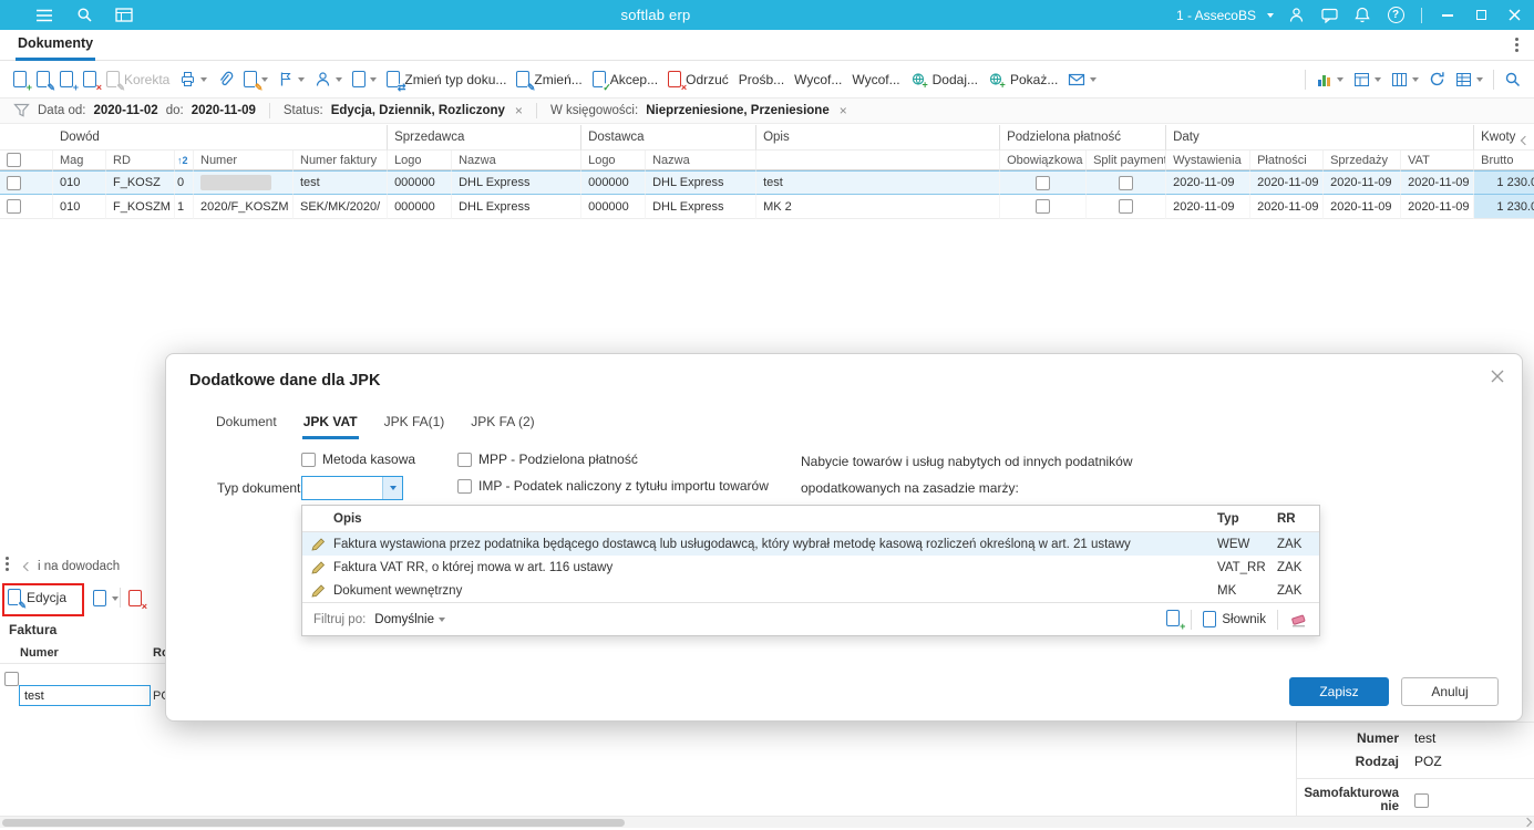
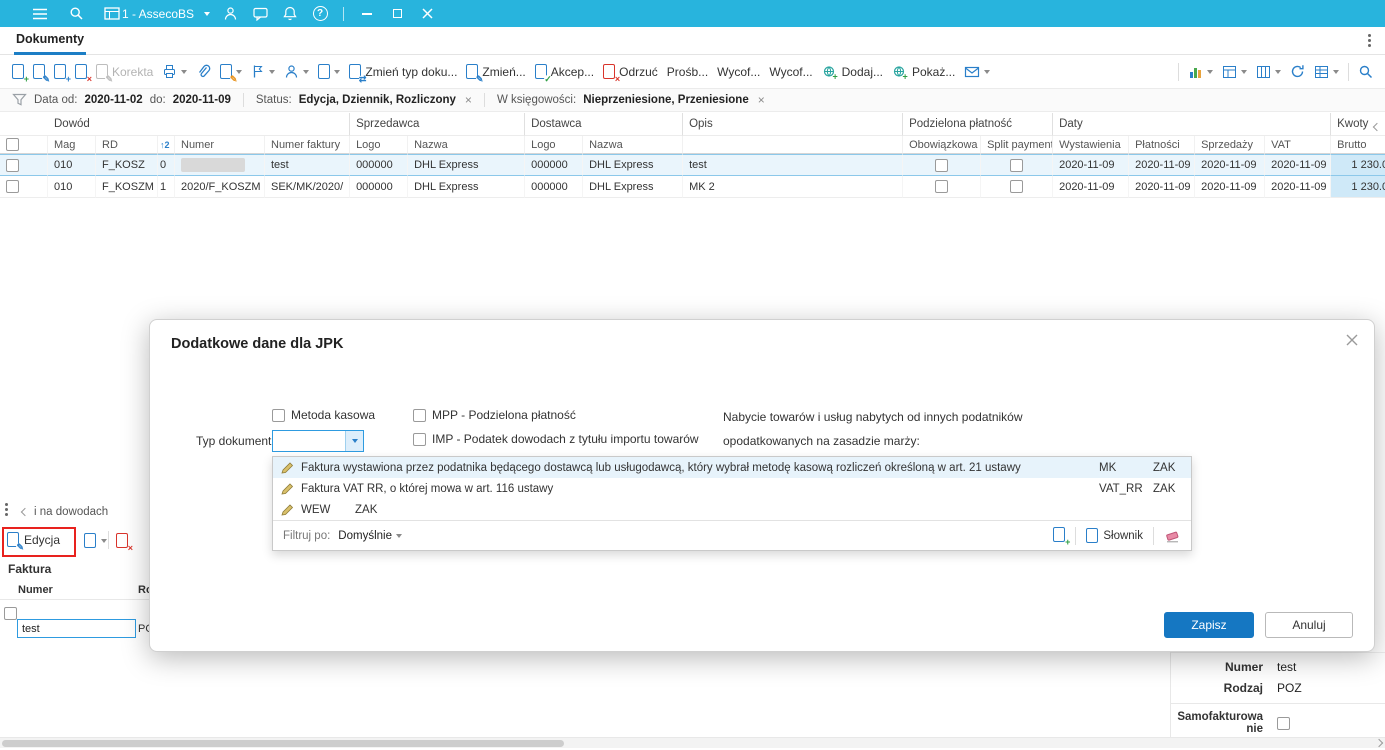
- softlab erp
  1 - AssecoBS
  Dokumenty
  +
  ✎
  +
  ×
  ✎
  Korekta
  ✎
  ⇄
  Zmień typ doku...
  ✎
  Zmień...
  ✓
  Akcep...
  ×
  Odrzuć
  Prośb...
  Wycof...
  Wycof...
  +
  Dodaj...
  +
  Pokaż...
  Data od:
  2020-11-02
  do:
  2020-11-09
  Status:
  Edycja, Dziennik, Rozliczony
  W księgowości:
  Nieprzeniesione, Przeniesione
  	Dowód	Sprzedawca	Dostawca	Opis	Podzielona płatność	Daty	Kwoty
  	Mag	RD	↑2	Numer	Numer faktury	Logo	Nazwa	Logo	Nazwa		Obowiązkowa	Split payment	Wystawienia	Płatności	Sprzedaży	VAT	Brutto
  	010	F_KOSZ	0		test	000000	DHL Express	000000	DHL Express	test			2020-11-09	2020-11-09	2020-11-09	2020-11-09	1 230.
  	010	F_KOSZM	1	2020/F_KOSZM	SEK/MK/2020/	000000	DHL Express	000000	DHL Express	MK 2			2020-11-09	2020-11-09	2020-11-09	2020-11-09	1 230.
  i na dowodach
  ✎
  Edycja
  ×
  Faktura
  Numer
  test
  Numer
  test
  Rodzaj
  POZ
  Samofakturowanie
  Dodatkowe dane dla JPK
- Dokument
- JPK VAT
- JPK FA(1)
- JPK FA (2)
  Metoda kasowa
  MPP - Podzielona płatność
  Nabycie towarów i usług nabytych od innych podatników
  Typ dokument
- IMP - Podatek naliczony z tytułu importu towarów
+ IMP - Podatek dowodach z tytułu importu towarów
  opodatkowanych na zasadzie marży:
- Opis
- Typ
- RR
  Faktura wystawiona przez podatnika będącego dostawcą lub usługodawcą, który wybrał metodę kasową rozliczeń określoną w art. 21 ustawy
- WEW
+ MK
  ZAK
  Faktura VAT RR, o której mowa w art. 116 ustawy
  VAT_RR
  ZAK
- Dokument wewnętrzny
- MK
+ WEW
  ZAK
  Filtruj po:
  Domyślnie
  +
  Słownik
  Zapisz
  Anuluj
